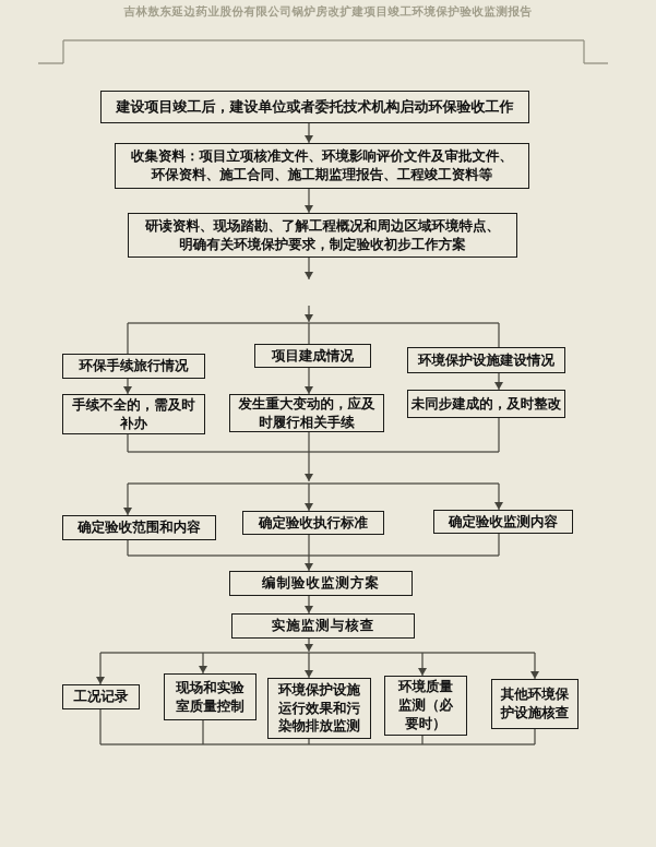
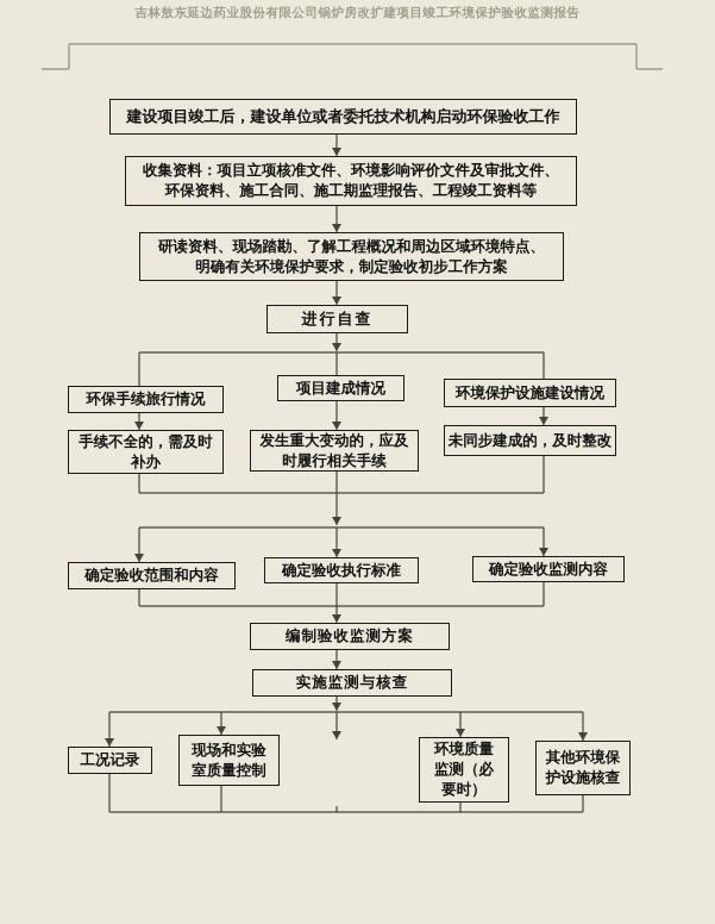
  吉林敖东延边药业股份有限公司锅炉房改扩建项目竣工环境保护验收监测报告
  建设项目竣工后，建设单位或者委托技术机构启动环保验收工作
  收集资料：项目立项核准文件、环境影响评价文件及审批文件、
  环保资料、施工合同、施工期监理报告、工程竣工资料等
  研读资料、现场踏勘、了解工程概况和周边区域环境特点、
  明确有关环境保护要求，制定验收初步工作方案
+ 进行自查
  环保手续旅行情况
  项目建成情况
  环境保护设施建设情况
  手续不全的，需及时
  补办
  发生重大变动的，应及
  时履行相关手续
  未同步建成的，及时整改
  确定验收范围和内容
  确定验收执行标准
  确定验收监测内容
  编制验收监测方案
  实施监测与核查
  工况记录
  现场和实验
  室质量控制
- 环境保护设施
- 运行效果和污
- 染物排放监测
  环境质量
  监测（必
  要时）
  其他环境保
  护设施核查
